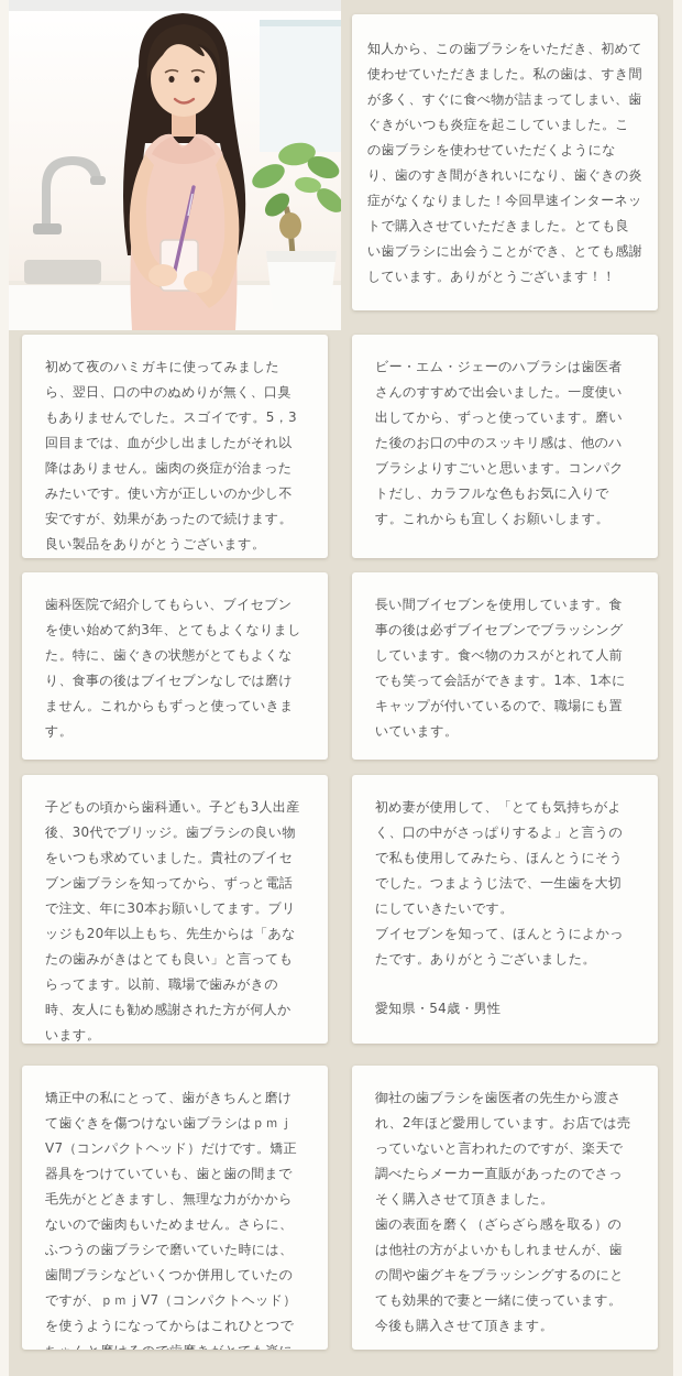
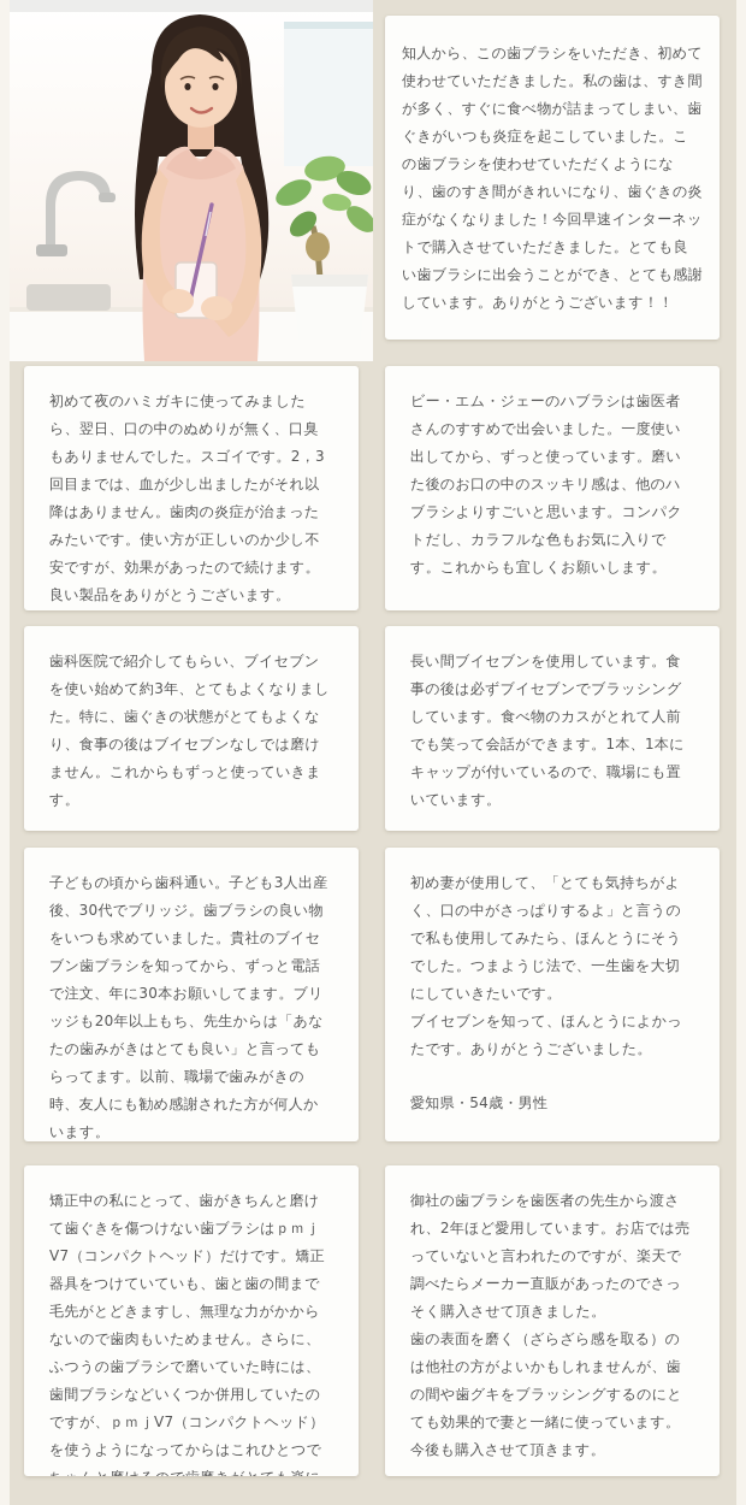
  知人から、この歯ブラシをいただき、初めて使わせていただきました。私の歯は、すき間が多く、すぐに食べ物が詰まってしまい、歯ぐきがいつも炎症を起こしていました。この歯ブラシを使わせていただくようになり、歯のすき間がきれいになり、歯ぐきの炎症がなくなりました！今回早速インターネットで購入させていただきました。とても良い歯ブラシに出会うことができ、とても感謝しています。ありがとうございます！！
- 初めて夜のハミガキに使ってみましたら、翌日、口の中のぬめりが無く、口臭もありませんでした。スゴイです。5，3回目までは、血が少し出ましたがそれ以降はありません。歯肉の炎症が治まったみたいです。使い方が正しいのか少し不安ですが、効果があったので続けます。良い製品をありがとうございます。
+ 初めて夜のハミガキに使ってみましたら、翌日、口の中のぬめりが無く、口臭もありませんでした。スゴイです。2，3回目までは、血が少し出ましたがそれ以降はありません。歯肉の炎症が治まったみたいです。使い方が正しいのか少し不安ですが、効果があったので続けます。良い製品をありがとうございます。
  ビー・エム・ジェーのハブラシは歯医者さんのすすめで出会いました。一度使い出してから、ずっと使っています。磨いた後のお口の中のスッキリ感は、他のハブラシよりすごいと思います。コンパクトだし、カラフルな色もお気に入りです。これからも宜しくお願いします。
  歯科医院で紹介してもらい、ブイセブンを使い始めて約3年、とてもよくなりました。特に、歯ぐきの状態がとてもよくなり、食事の後はブイセブンなしでは磨けません。これからもずっと使っていきます。
  長い間ブイセブンを使用しています。食事の後は必ずブイセブンでブラッシングしています。食べ物のカスがとれて人前でも笑って会話ができます。1本、1本にキャップが付いているので、職場にも置いています。
  子どもの頃から歯科通い。子ども3人出産後、30代でブリッジ。歯ブラシの良い物をいつも求めていました。貴社のブイセブン歯ブラシを知ってから、ずっと電話で注文、年に30本お願いしてます。ブリッジも20年以上もち、先生からは「あなたの歯みがきはとても良い」と言ってもらってます。以前、職場で歯みがきの時、友人にも勧め感謝された方が何人かいます。
  初め妻が使用して、「とても気持ちがよく、口の中がさっぱりするよ」と言うので私も使用してみたら、ほんとうにそうでした。つまようじ法で、一生歯を大切にしていきたいです。
  ブイセブンを知って、ほんとうによかったです。ありがとうございました。
  愛知県・54歳・男性
  矯正中の私にとって、歯がきちんと磨けて歯ぐきを傷つけない歯ブラシはｐｍｊV7（コンパクトヘッド）だけです。矯正器具をつけていていも、歯と歯の間まで毛先がとどきますし、無理な力がかからないので歯肉もいためません。さらに、ふつうの歯ブラシで磨いていた時には、歯間ブラシなどいくつか併用していたのですが、ｐｍｊV7（コンパクトヘッド）を使うようになってからはこれひとつで
  御社の歯ブラシを歯医者の先生から渡され、2年ほど愛用しています。お店では売っていないと言われたのですが、楽天で調べたらメーカー直販があったのでさっそく購入させて頂きました。
  歯の表面を磨く（ざらざら感を取る）のは他社の方がよいかもしれませんが、歯の間や歯グキをブラッシングするのにとても効果的で妻と一緒に使っています。今後も購入させて頂きます。
